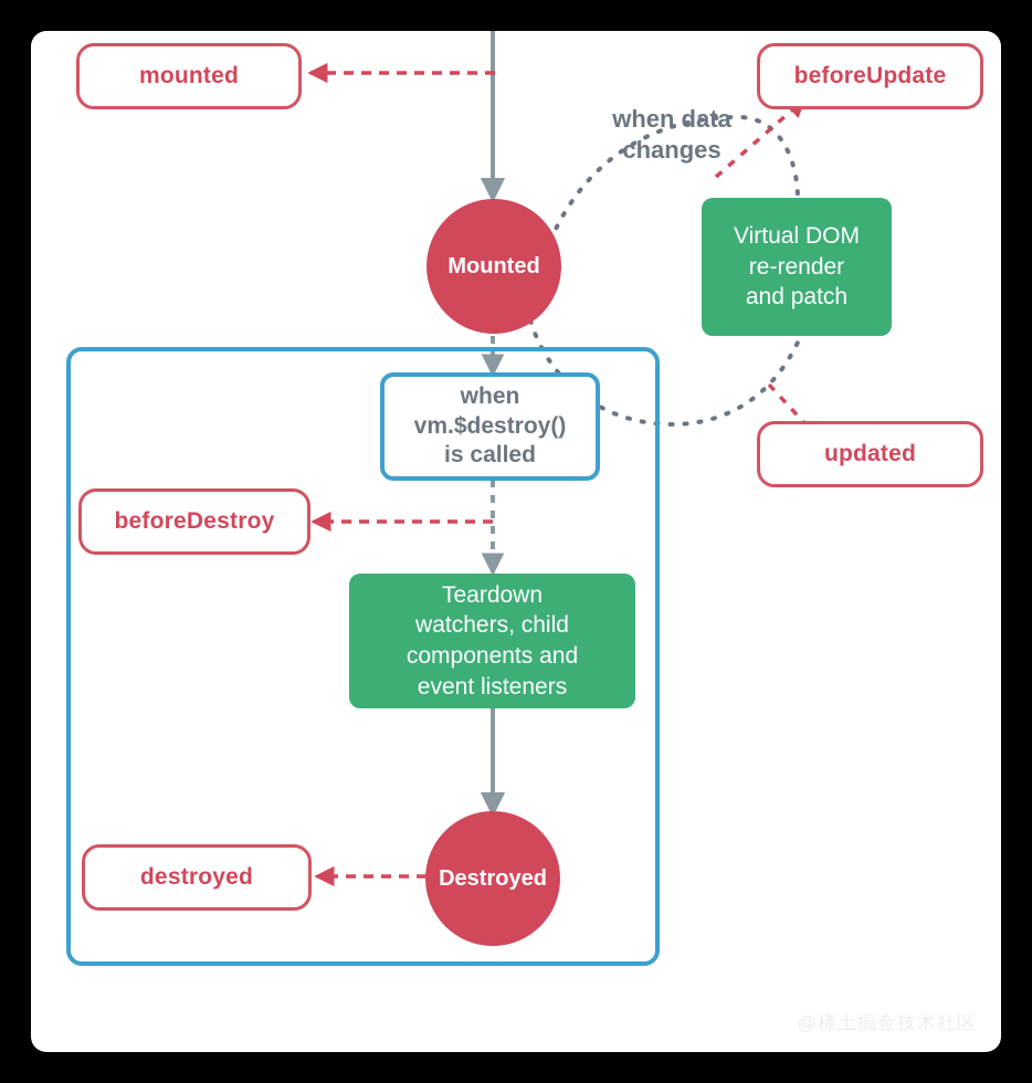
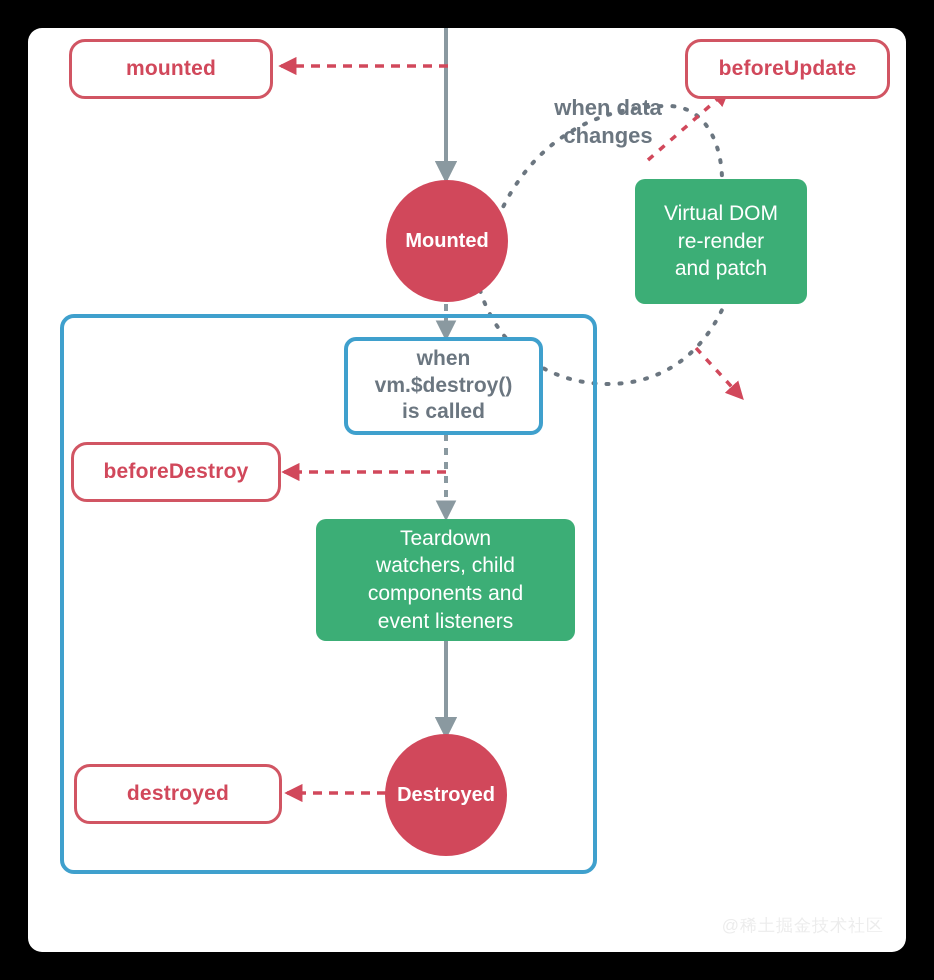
  mounted
  beforeUpdate
  when data
  changes
  Mounted
  Virtual DOM
  re-render
  and patch
- updated
  when
  vm.$destroy()
  is called
  beforeDestroy
  Teardown
  watchers, child
  components and
  event listeners
  Destroyed
  destroyed
